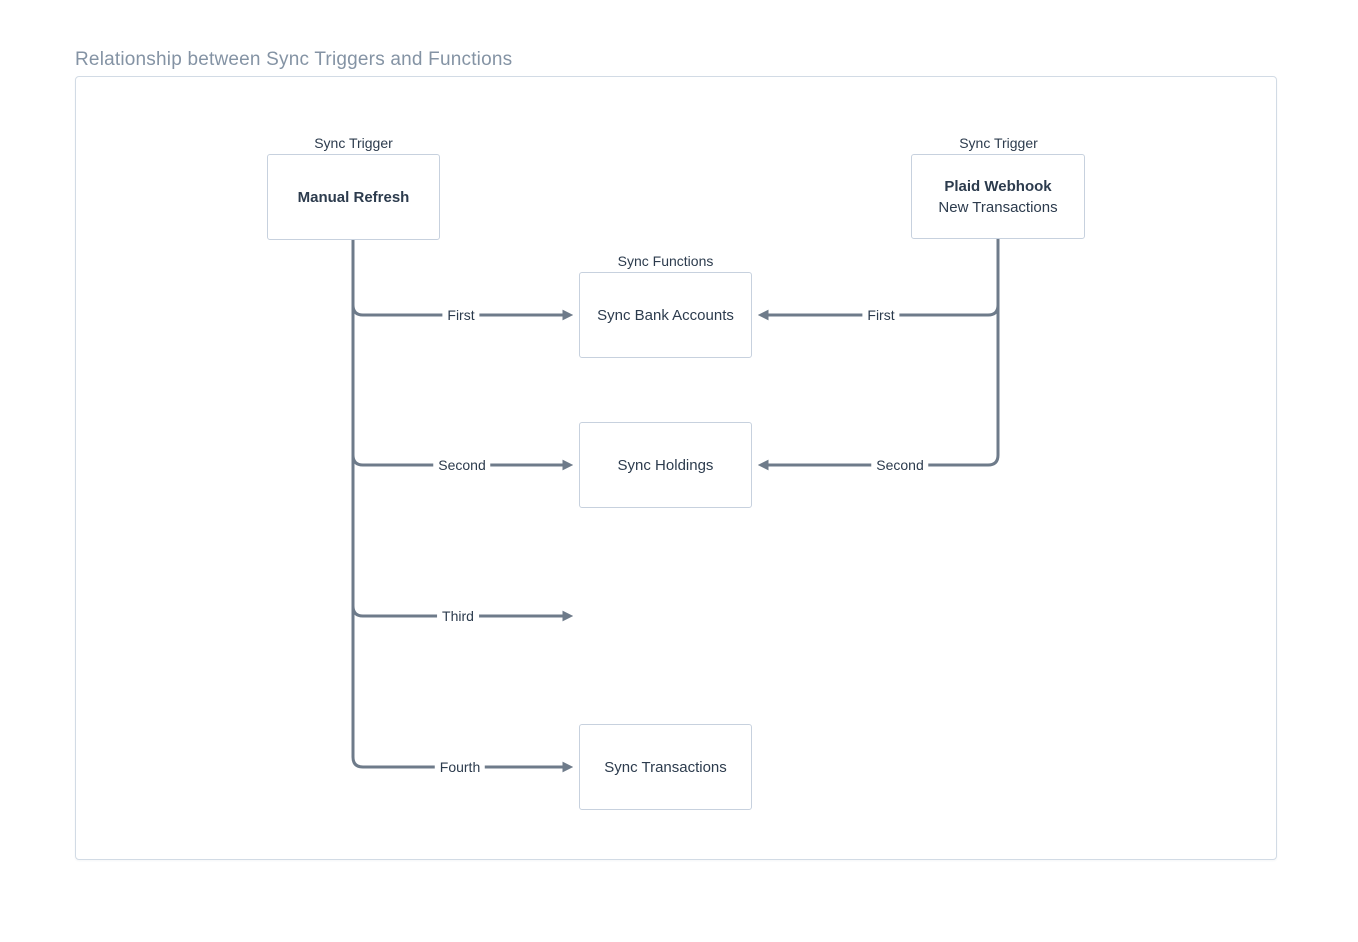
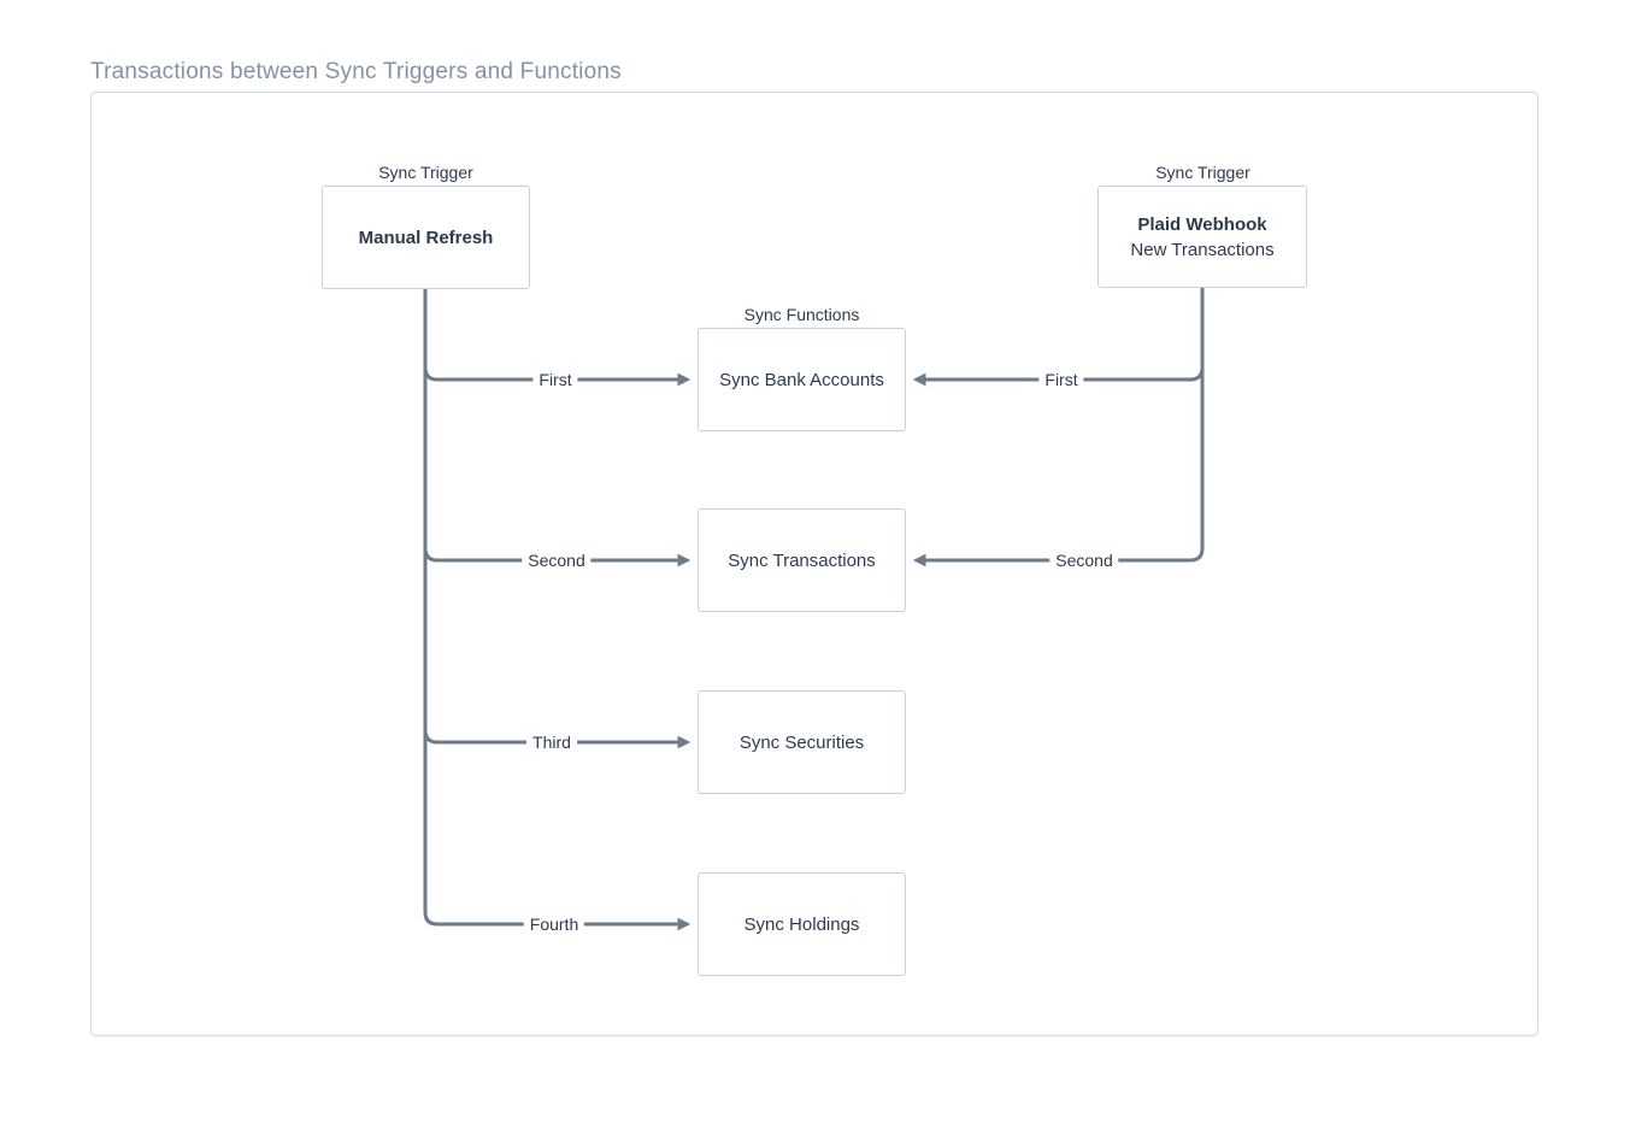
- Relationship between Sync Triggers and Functions
+ Transactions between Sync Triggers and Functions
  Sync Trigger
  Sync Trigger
  Sync Functions
  Manual Refresh
  Plaid Webhook
  New Transactions
  Sync Bank Accounts
- Sync Holdings
+ Sync Transactions
+ Sync Securities
- Sync Transactions
+ Sync Holdings
  First
  Second
  Third
  Fourth
  First
  Second
